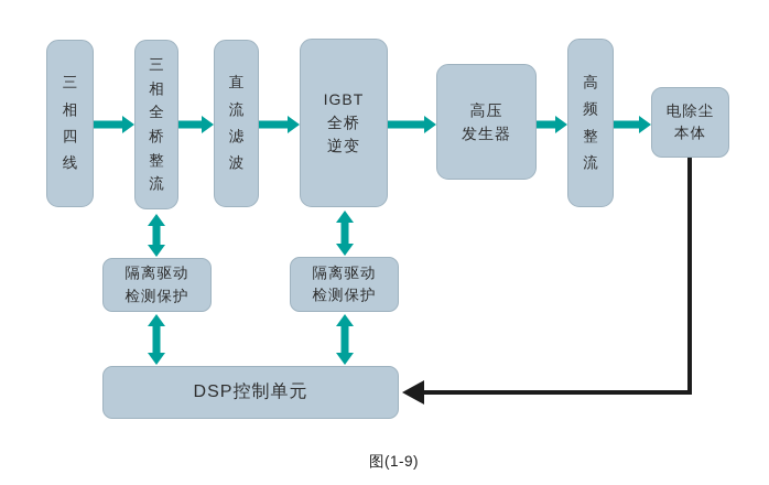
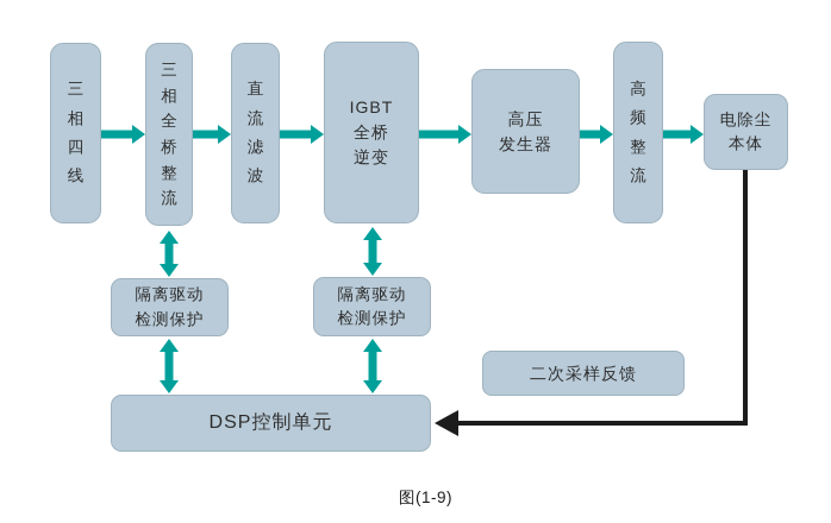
  三相四线
  三相全桥整流
  直流滤波
  IGBT
  全桥
  逆变
  高压
  发生器
  高频整流
  电除尘
  本体
  隔离驱动
  检测保护
  隔离驱动
  检测保护
  DSP控制单元
+ 二次采样反馈
  图(1-9)
